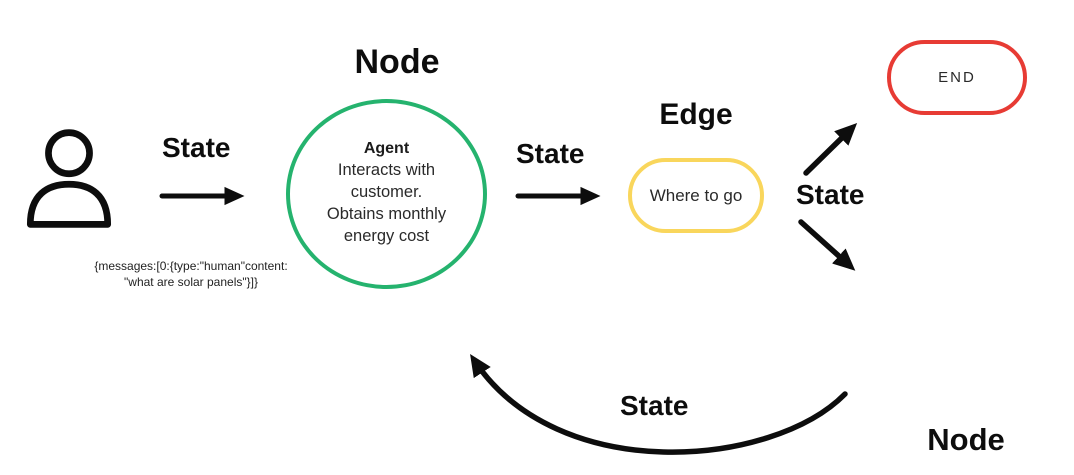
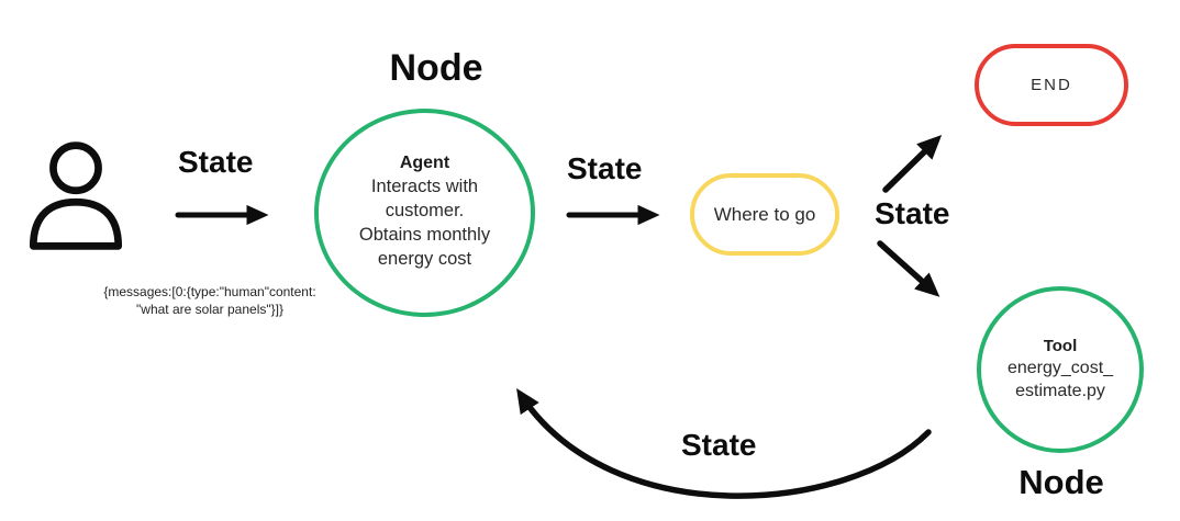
  {messages:[0:{type:"human"content:
  "what are solar panels"}]}
  State
  Node
  Agent
  Interacts with
  customer.
  Obtains monthly
  energy cost
  State
- Edge
  Where to go
  State
  END
+ Tool
+ energy_cost_
+ estimate.py
  Node
  State
